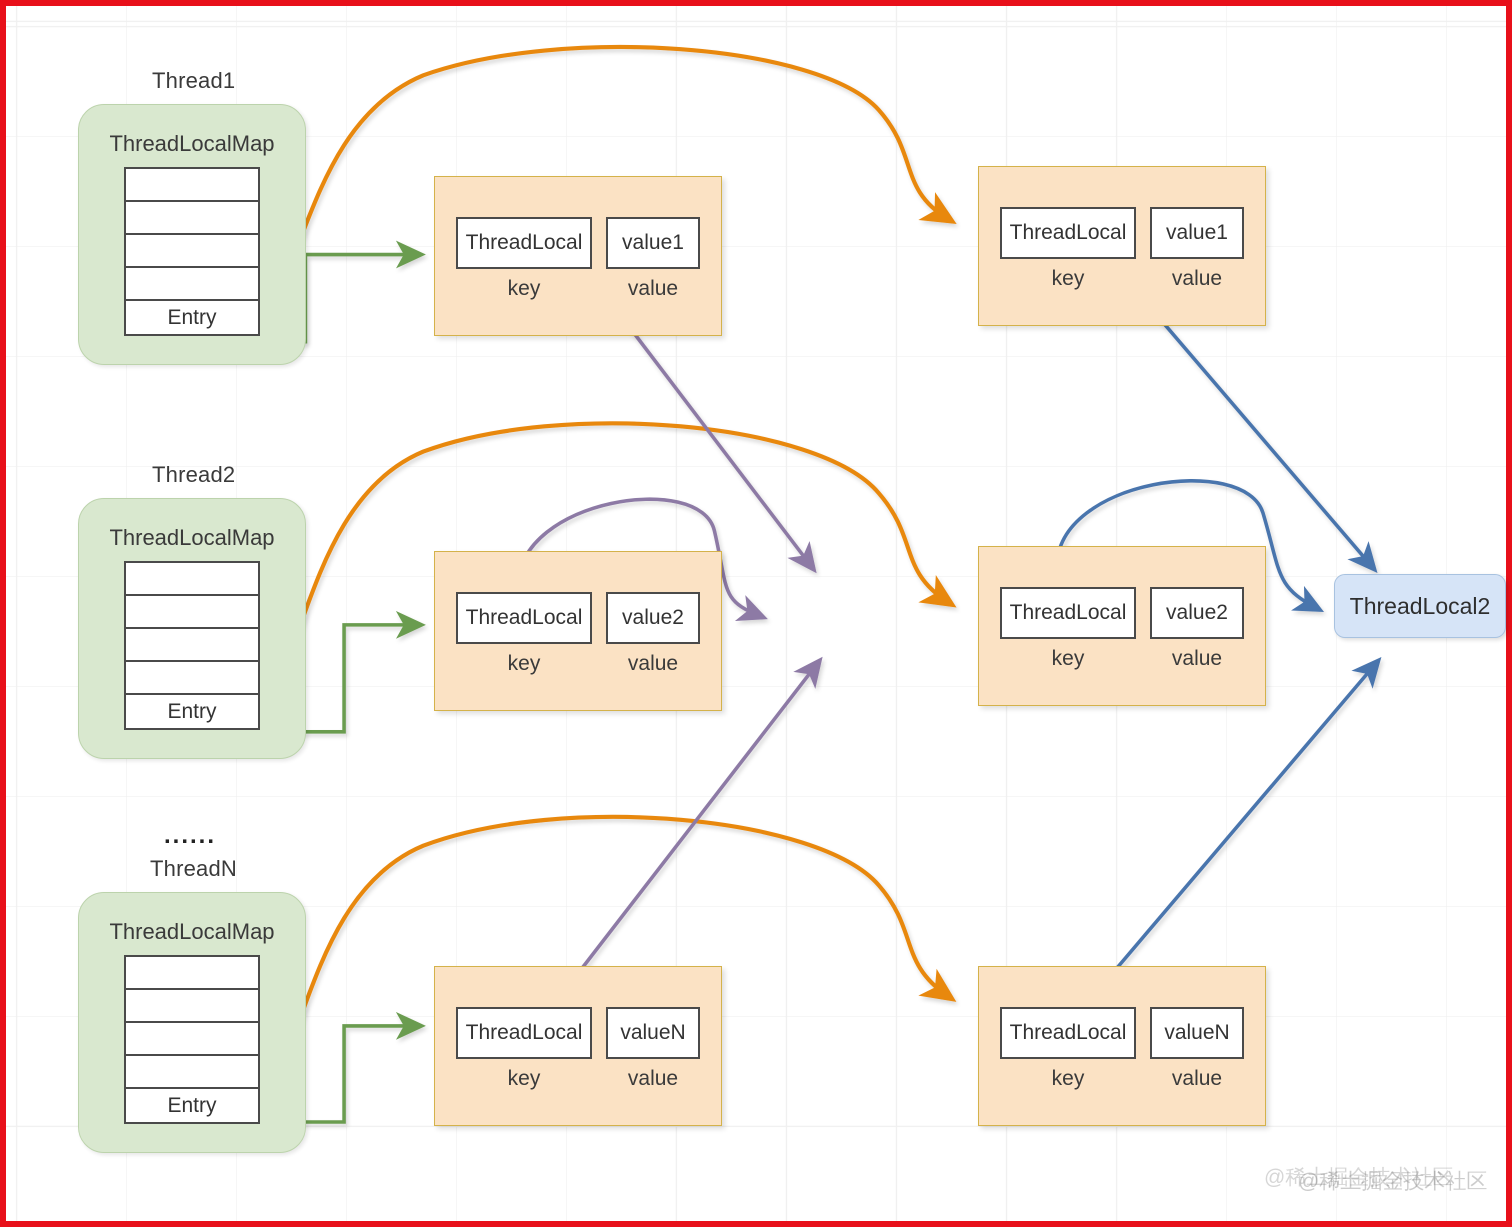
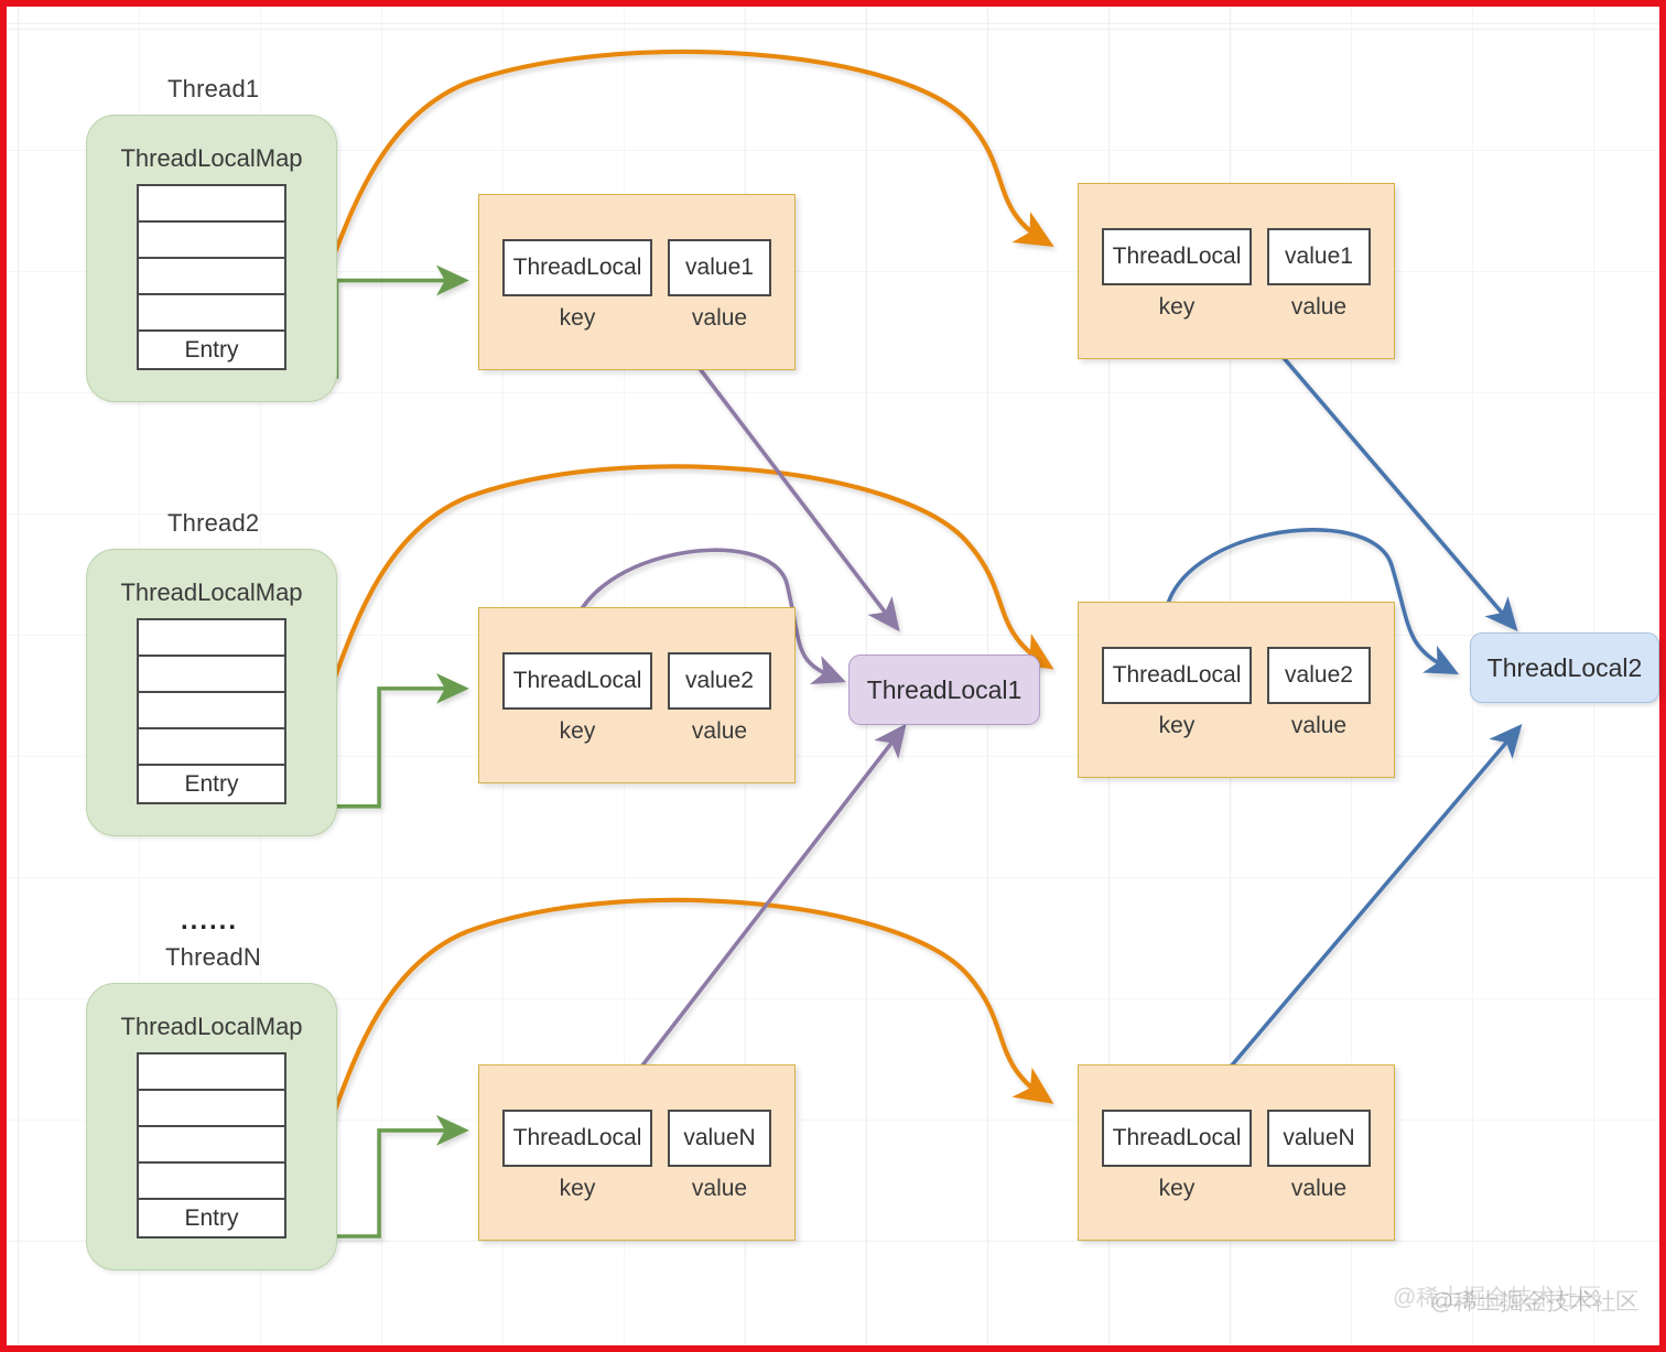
  Thread1
  ThreadLocalMap
  Entry
  Thread2
  ThreadLocalMap
  Entry
  ......
  ThreadN
  ThreadLocalMap
  Entry
  ThreadLocal
  key
  value1
  value
  ThreadLocal
  key
  value2
  value
  ThreadLocal
  key
  valueN
  value
  ThreadLocal
  key
  value1
  value
  ThreadLocal
  key
  value2
  value
  ThreadLocal
  key
  valueN
  value
+ ThreadLocal1
  ThreadLocal2
  @稀土掘金技术社区
  @稀土掘金技术社区
